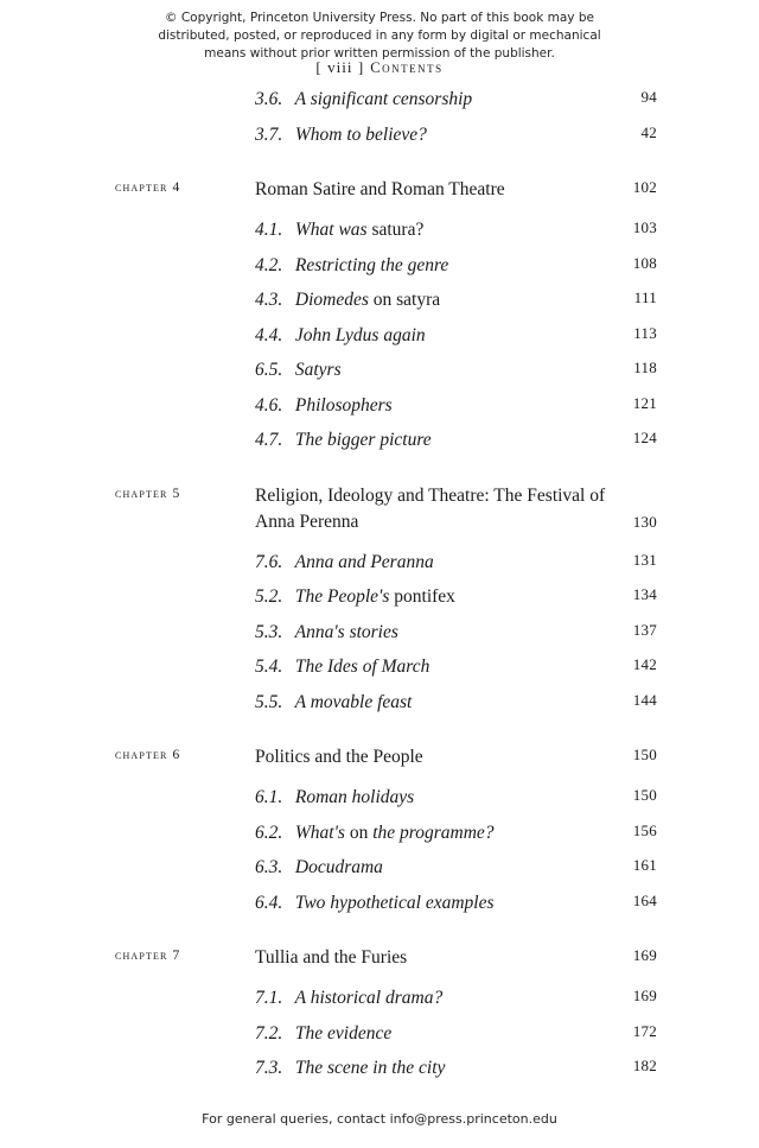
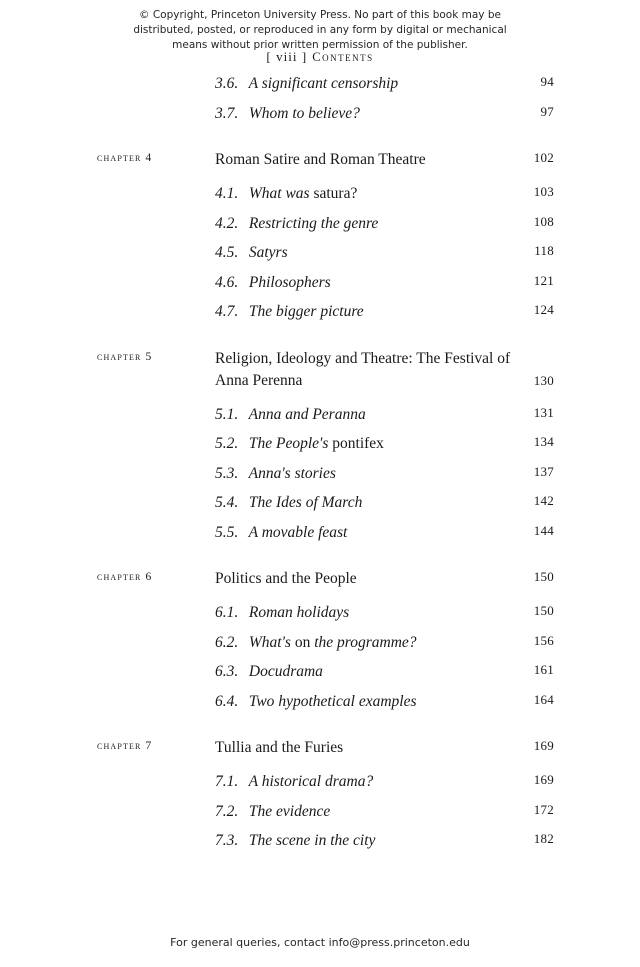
  © Copyright, Princeton University Press. No part of this book may be
  distributed, posted, or reproduced in any form by digital or mechanical
  means without prior written permission of the publisher.
  [ viii ] Contents
  3.6. A significant censorship
  94
  3.7. Whom to believe?
- 42
+ 97
  chapter 4
  Roman Satire and Roman Theatre
  102
  4.1. What was satura?
  103
  4.2. Restricting the genre
  108
- 4.3. Diomedes on satyra
- 111
- 4.4. John Lydus again
- 113
- 6.5. Satyrs
+ 4.5. Satyrs
  118
  4.6. Philosophers
  121
  4.7. The bigger picture
  124
  chapter 5
  Religion, Ideology and Theatre: The Festival of Anna Perenna
  130
- 7.6. Anna and Peranna
+ 5.1. Anna and Peranna
  131
  5.2. The People's pontifex
  134
  5.3. Anna's stories
  137
  5.4. The Ides of March
  142
  5.5. A movable feast
  144
  chapter 6
  Politics and the People
  150
  6.1. Roman holidays
  150
  6.2. What's on the programme?
  156
  6.3. Docudrama
  161
  6.4. Two hypothetical examples
  164
  chapter 7
  Tullia and the Furies
  169
  7.1. A historical drama?
  169
  7.2. The evidence
  172
  7.3. The scene in the city
  182
  For general queries, contact info@press.princeton.edu
